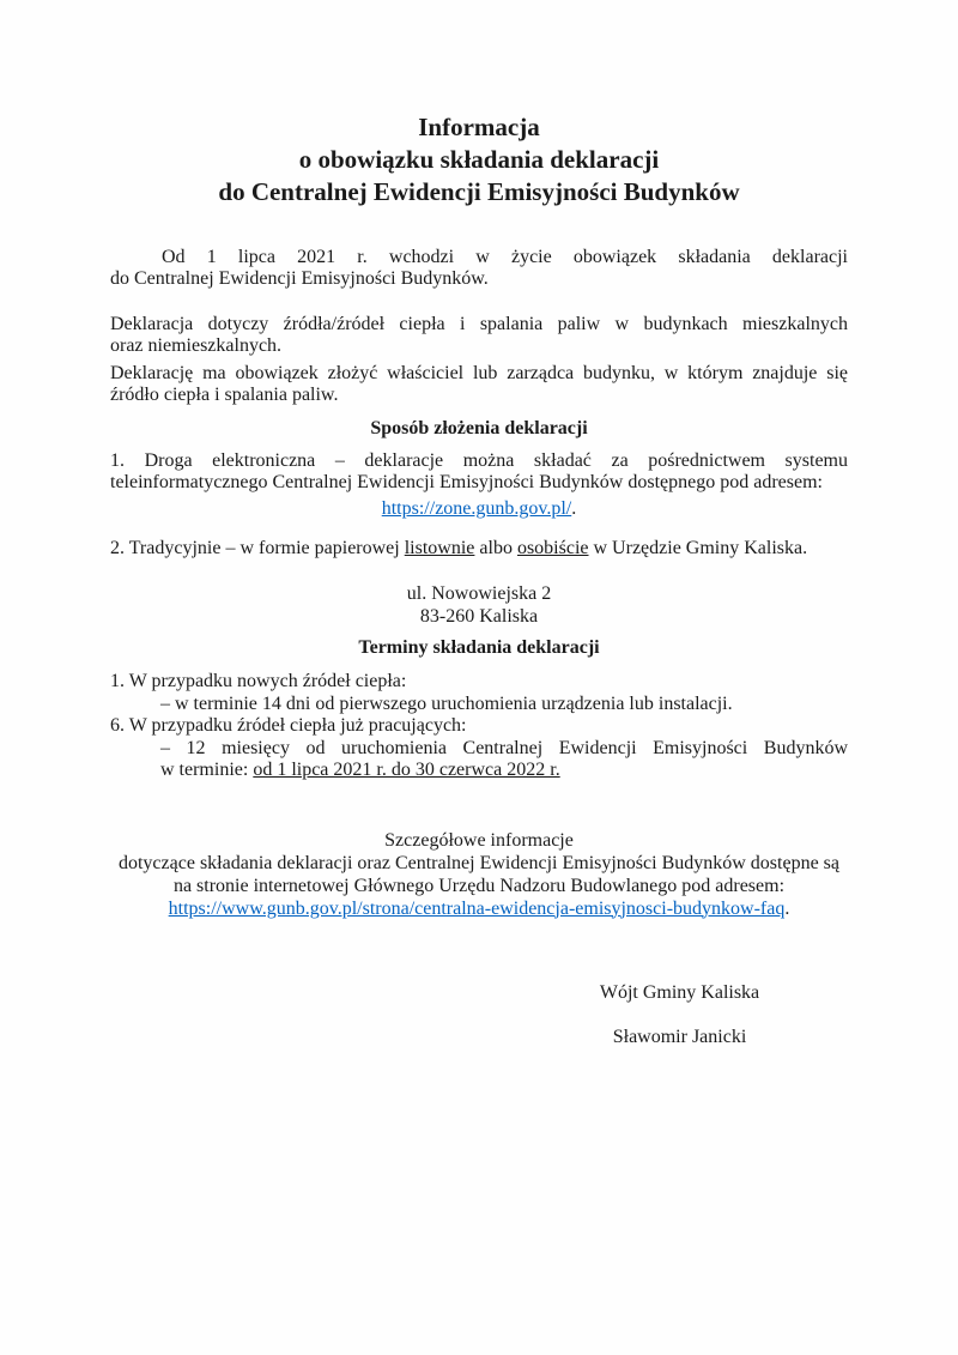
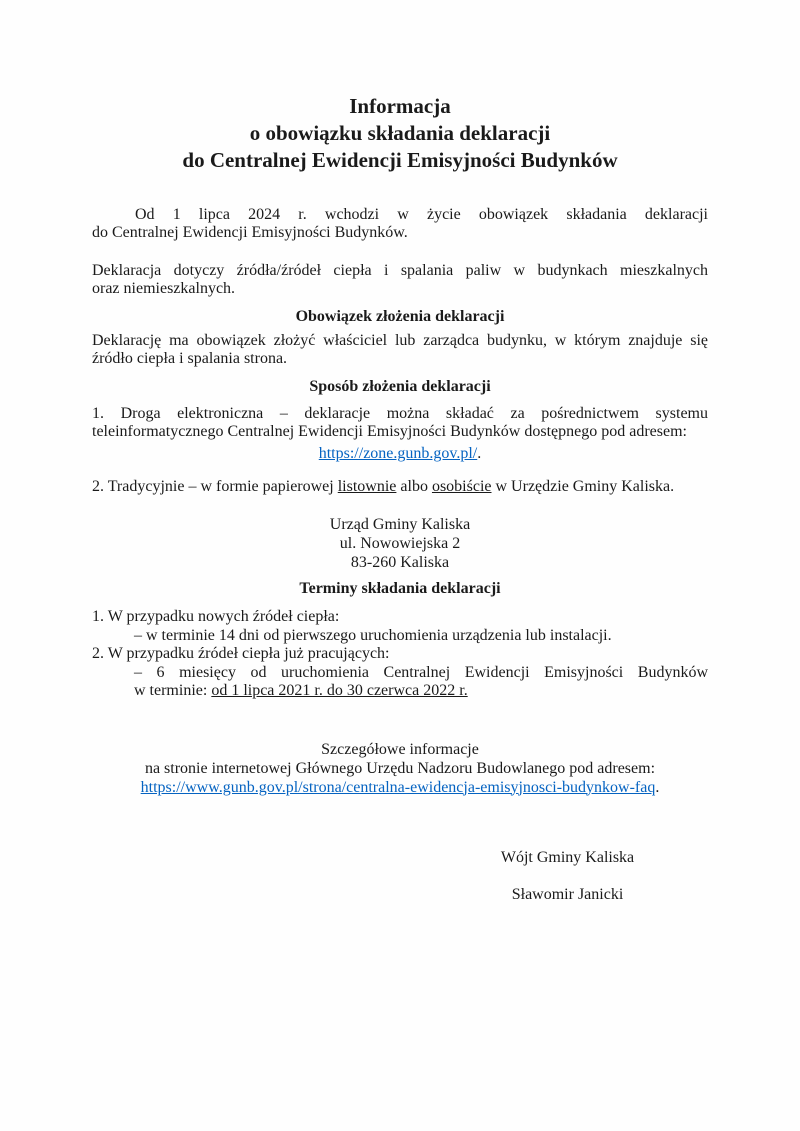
  Informacja
  o obowiązku składania deklaracji
  do Centralnej Ewidencji Emisyjności Budynków
- Od 1 lipca 2021 r. wchodzi w życie obowiązek składania deklaracji
+ Od 1 lipca 2024 r. wchodzi w życie obowiązek składania deklaracji
  do Centralnej Ewidencji Emisyjności Budynków.
  Deklaracja dotyczy źródła/źródeł ciepła i spalania paliw w budynkach mieszkalnych
  oraz niemieszkalnych.
+ Obowiązek złożenia deklaracji
  Deklarację ma obowiązek złożyć właściciel lub zarządca budynku, w którym znajduje się
- źródło ciepła i spalania paliw.
+ źródło ciepła i spalania strona.
  Sposób złożenia deklaracji
  1. Droga elektroniczna – deklaracje można składać za pośrednictwem systemu
  teleinformatycznego Centralnej Ewidencji Emisyjności Budynków dostępnego pod adresem:
  https://zone.gunb.gov.pl/.
  2. Tradycyjnie – w formie papierowej listownie albo osobiście w Urzędzie Gminy Kaliska.
+ Urząd Gminy Kaliska
  ul. Nowowiejska 2
  83-260 Kaliska
  Terminy składania deklaracji
  1. W przypadku nowych źródeł ciepła:
  – w terminie 14 dni od pierwszego uruchomienia urządzenia lub instalacji.
- 6. W przypadku źródeł ciepła już pracujących:
+ 2. W przypadku źródeł ciepła już pracujących:
- – 12 miesięcy od uruchomienia Centralnej Ewidencji Emisyjności Budynków
+ – 6 miesięcy od uruchomienia Centralnej Ewidencji Emisyjności Budynków
  w terminie: od 1 lipca 2021 r. do 30 czerwca 2022 r.
  Szczegółowe informacje
- dotyczące składania deklaracji oraz Centralnej Ewidencji Emisyjności Budynków dostępne są
  na stronie internetowej Głównego Urzędu Nadzoru Budowlanego pod adresem:
  https://www.gunb.gov.pl/strona/centralna-ewidencja-emisyjnosci-budynkow-faq.
  Wójt Gminy Kaliska
  Sławomir Janicki
